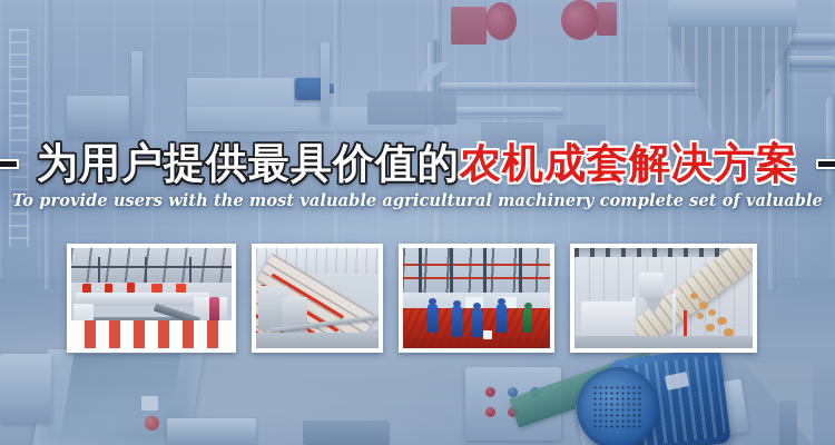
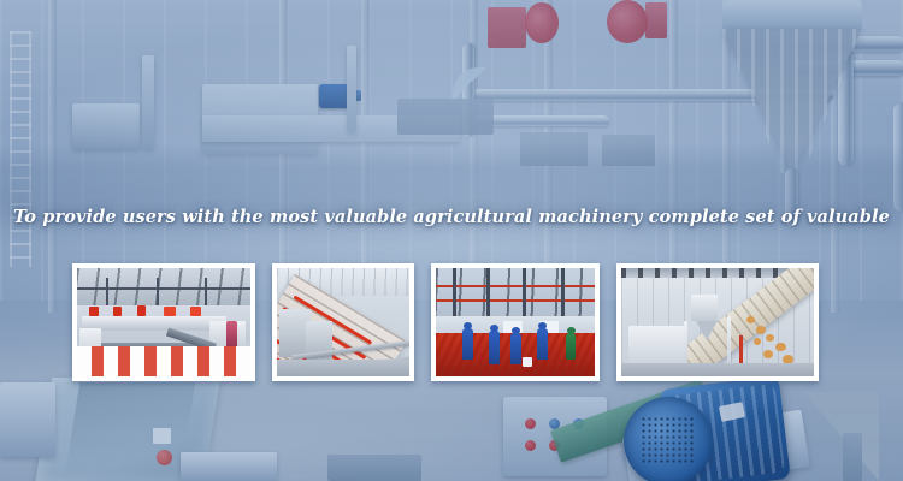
- 为用户提供最具价值的农机成套解决方案
  To provide users with the most valuable agricultural machinery complete set of valuable
